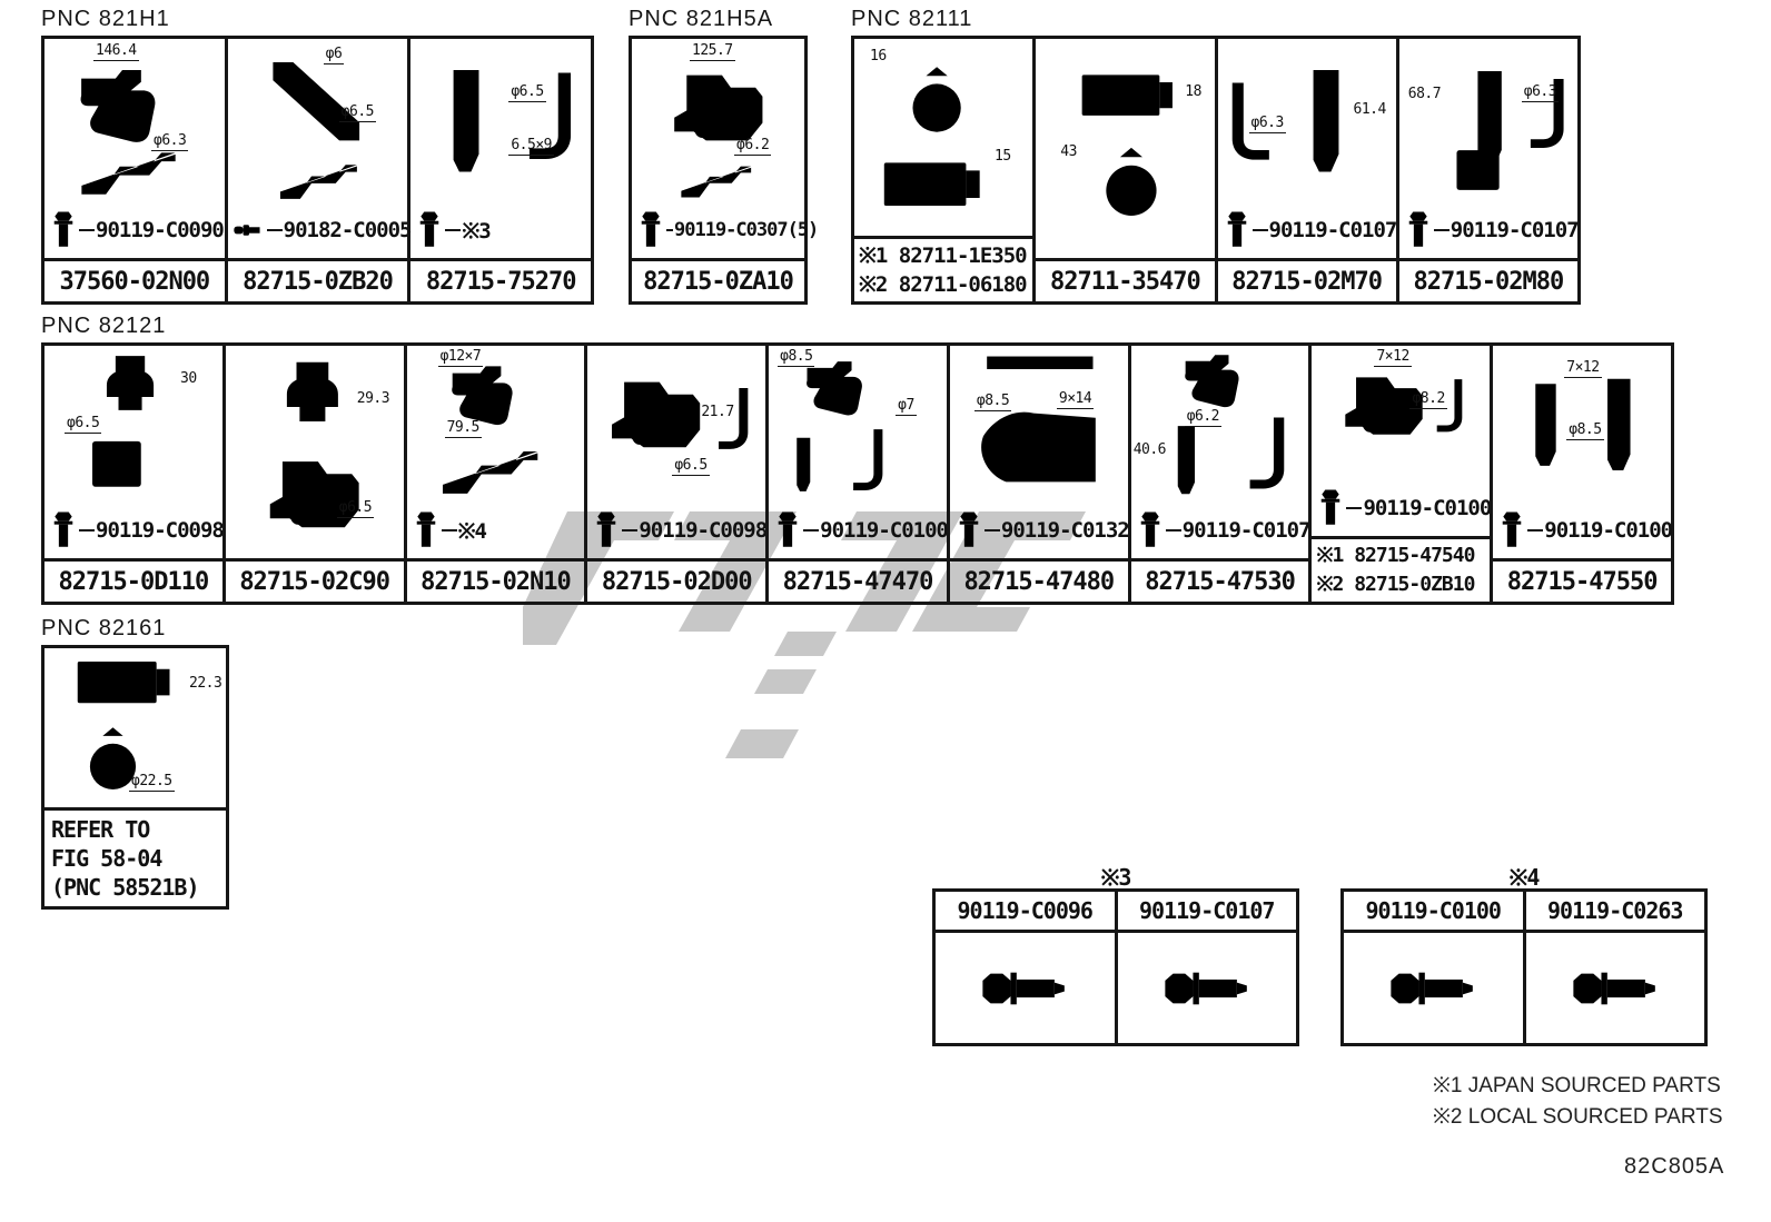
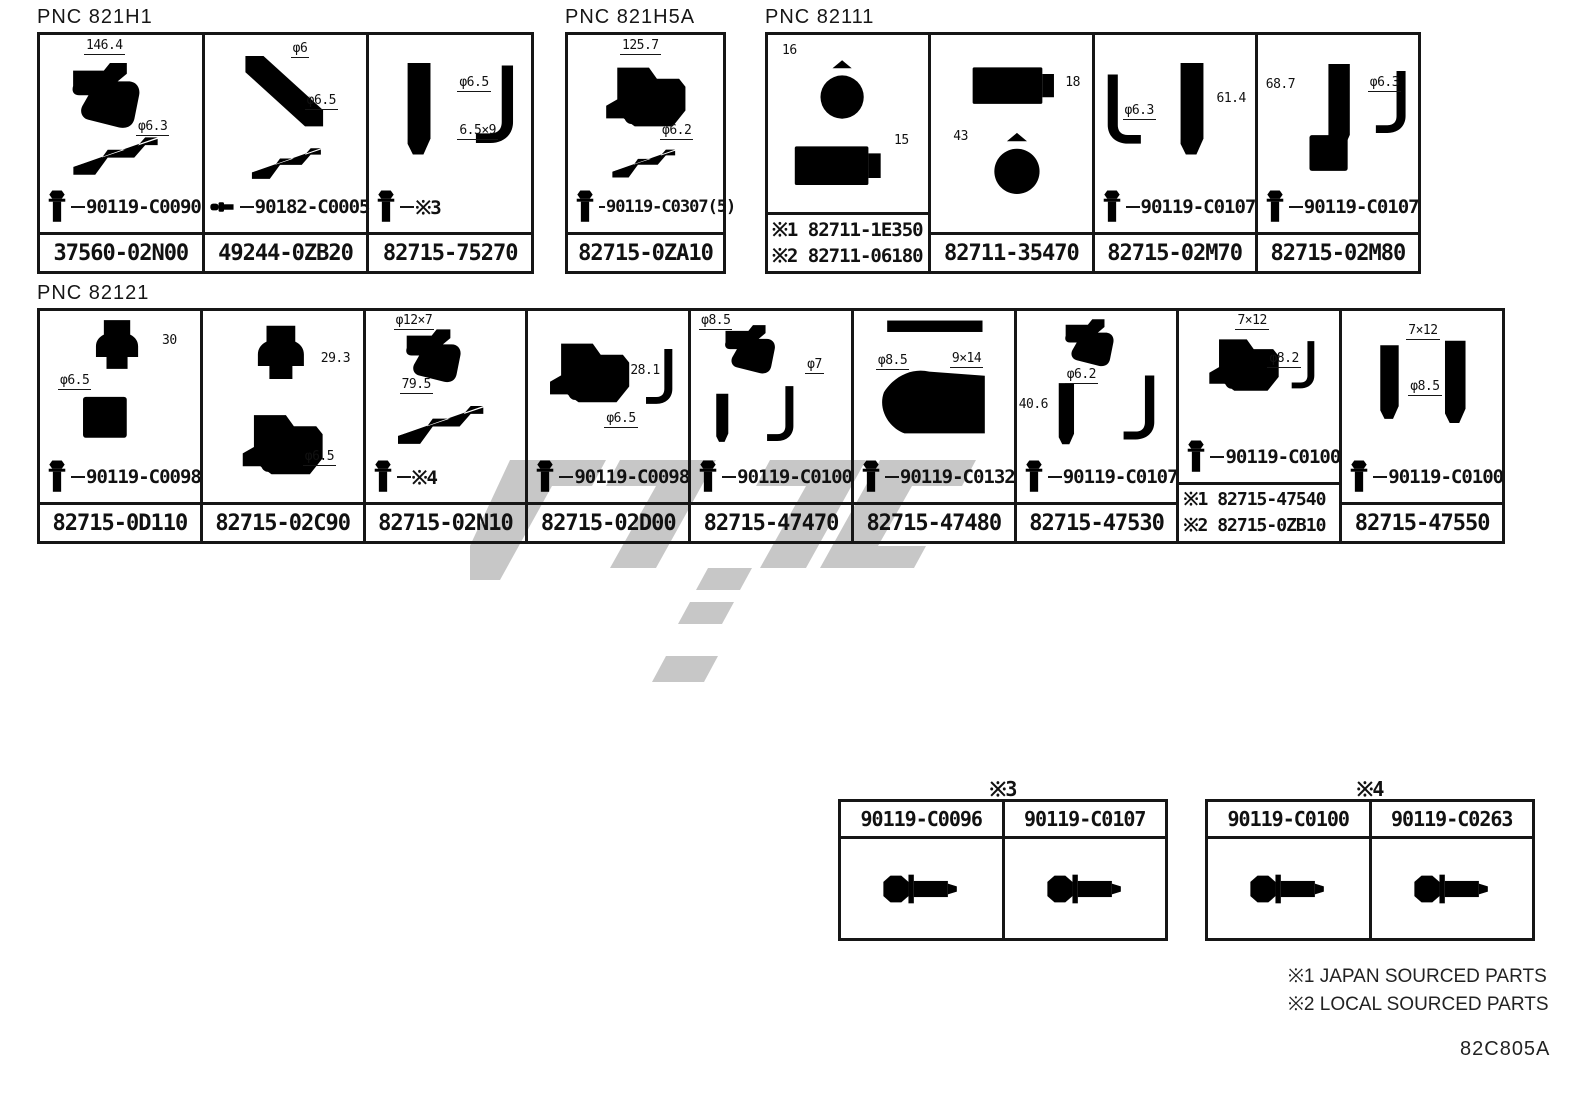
  PNC 821H1
  146.4
  φ6.3
  90119-C0090
  37560-02N00
  φ6
  φ6.5
  90182-C0005
- 82715-0ZB20
+ 49244-0ZB20
  φ6.5
  6.5×9
  ※3
  82715-75270
  PNC 821H5A
  125.7
  φ6.2
  90119-C0307(5)
  82715-0ZA10
  PNC 82111
  16
  15
  ※1 82711-1E350
  ※2 82711-06180
  18
  43
  82711-35470
  61.4
  φ6.3
  90119-C0107
  82715-02M70
  68.7
  φ6.3
  90119-C0107
  82715-02M80
  PNC 82121
  30
  φ6.5
  90119-C0098
  82715-0D110
  29.3
  φ6.5
  82715-02C90
  φ12×7
  79.5
  ※4
  82715-02N10
- 21.7
+ 28.1
  φ6.5
  90119-C0098
  82715-02D00
  φ8.5
  φ7
  90119-C0100
  82715-47470
  φ8.5
  9×14
  90119-C0132
  82715-47480
  φ6.2
  40.6
  90119-C0107
  82715-47530
  7×12
  φ8.2
  90119-C0100
  ※1 82715-47540
  ※2 82715-0ZB10
  7×12
  φ8.5
  90119-C0100
  82715-47550
- PNC 82161
- 22.3
- φ22.5
- REFER TO
- FIG 58-04
- (PNC 58521B)
  ※3
  90119-C0096
  90119-C0107
  ※4
  90119-C0100
  90119-C0263
  ※1 JAPAN SOURCED PARTS
  ※2 LOCAL SOURCED PARTS
  82C805A
